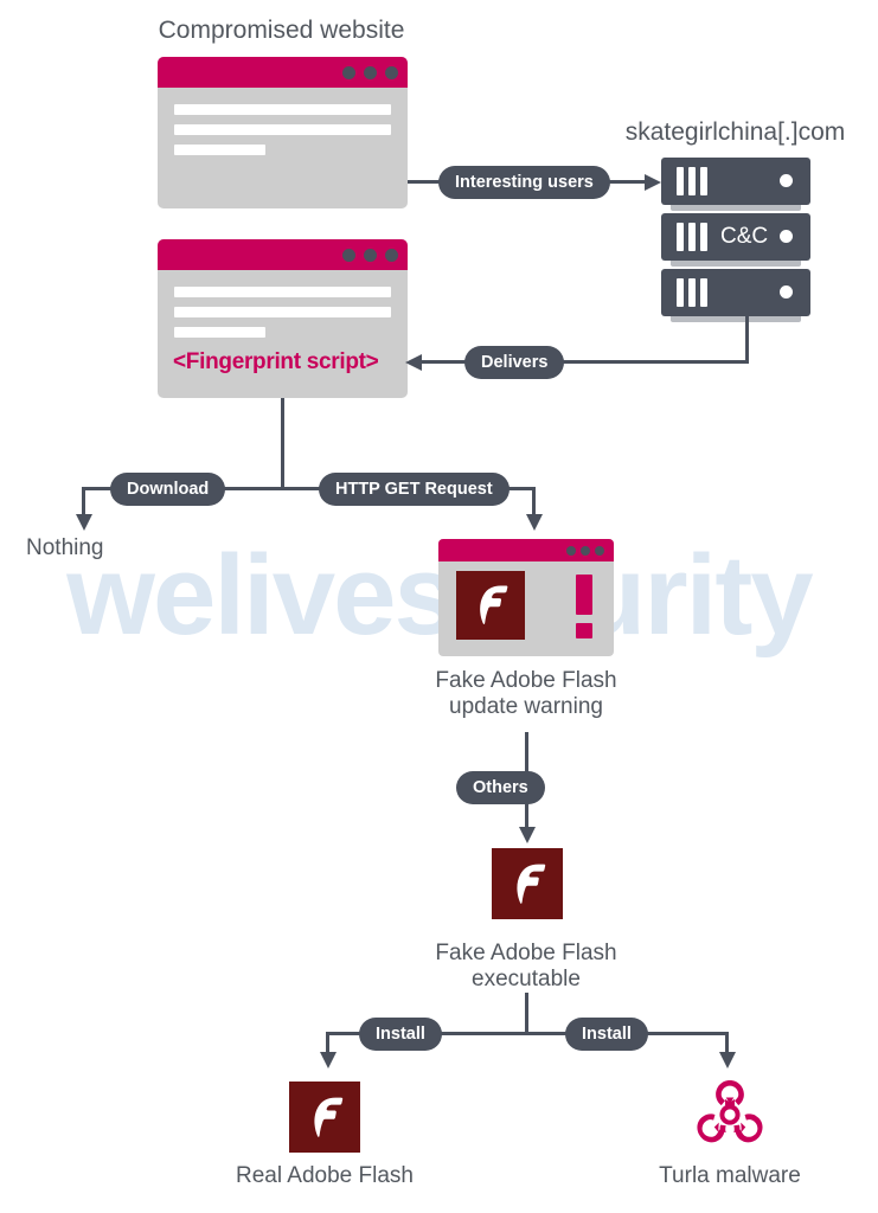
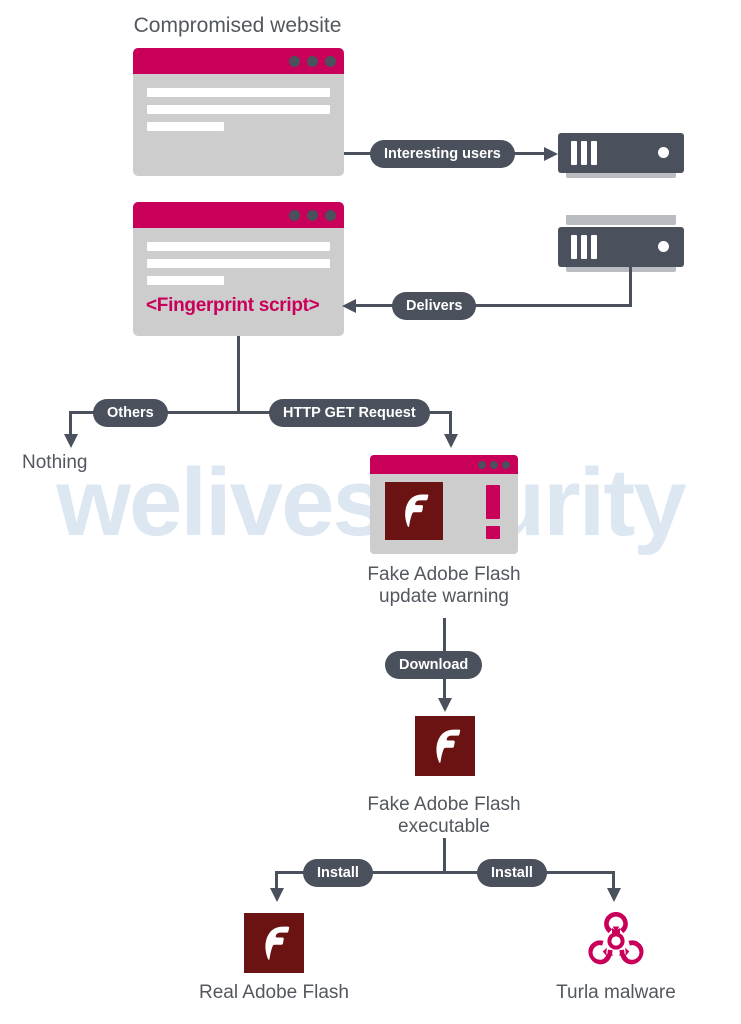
  welivesrity
  Compromised website
  <Fingerprint script>
- skategirlchina[.]com
- C&C
  Interesting users
  Delivers
- Download
+ Others
  Nothing
  HTTP GET Request
  Fake Adobe Flash
  update warning
- Others
+ Download
  Fake Adobe Flash
  executable
  Install
  Install
  Real Adobe Flash
  Turla malware
